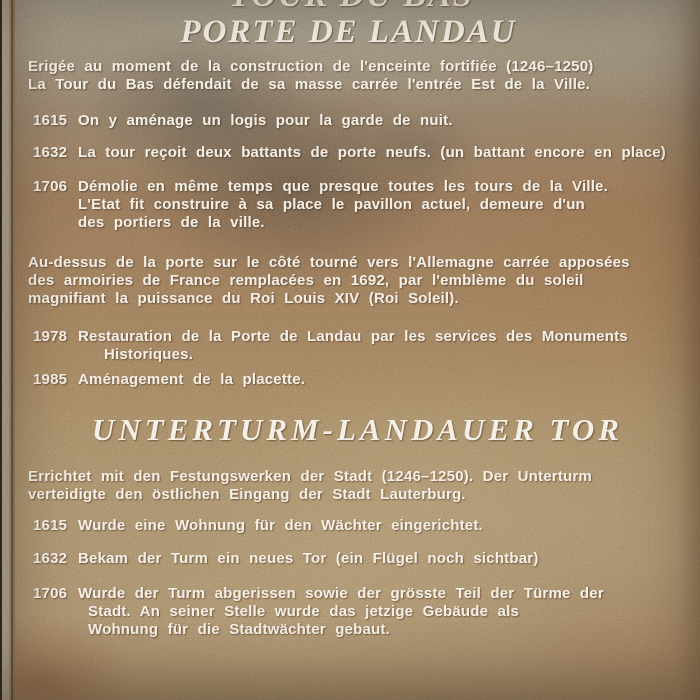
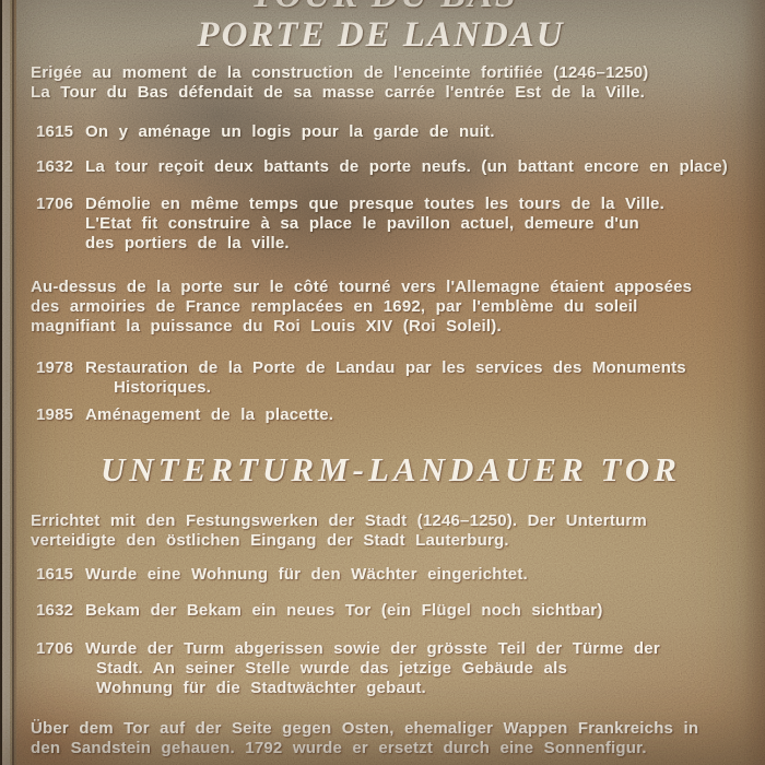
  PORTE DE LANDAU
  Erigée au moment de la construction de l'enceinte fortifiée (1246–1250)
  La Tour du Bas défendait de sa masse carrée l'entrée Est de la Ville.
  1615
  On y aménage un logis pour la garde de nuit.
  1632
  La tour reçoit deux battants de porte neufs. (un battant encore en place)
  1706
  Démolie en même temps que presque toutes les tours de la Ville.
  L'Etat fit construire à sa place le pavillon actuel, demeure d'un
  des portiers de la ville.
- Au-dessus de la porte sur le côté tourné vers l'Allemagne carrée apposées
+ Au-dessus de la porte sur le côté tourné vers l'Allemagne étaient apposées
  des armoiries de France remplacées en 1692, par l'emblème du soleil
  magnifiant la puissance du Roi Louis XIV (Roi Soleil).
  1978
  Restauration de la Porte de Landau par les services des Monuments
  Historiques.
  1985
  Aménagement de la placette.
  UNTERTURM-LANDAUER TOR
  Errichtet mit den Festungswerken der Stadt (1246–1250). Der Unterturm
  verteidigte den östlichen Eingang der Stadt Lauterburg.
  1615
  Wurde eine Wohnung für den Wächter eingerichtet.
  1632
- Bekam der Turm ein neues Tor (ein Flügel noch sichtbar)
+ Bekam der Bekam ein neues Tor (ein Flügel noch sichtbar)
  1706
  Wurde der Turm abgerissen sowie der grösste Teil der Türme der
  Stadt. An seiner Stelle wurde das jetzige Gebäude als
  Wohnung für die Stadtwächter gebaut.
+ Über dem Tor auf der Seite gegen Osten, ehemaliger Wappen Frankreichs in
+ den Sandstein gehauen. 1792 wurde er ersetzt durch eine Sonnenfigur.
